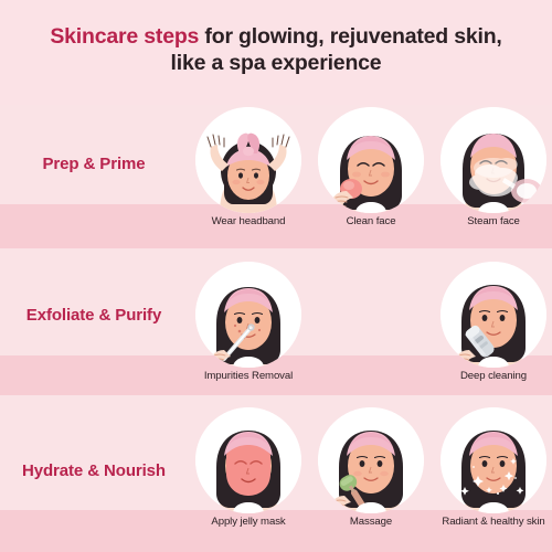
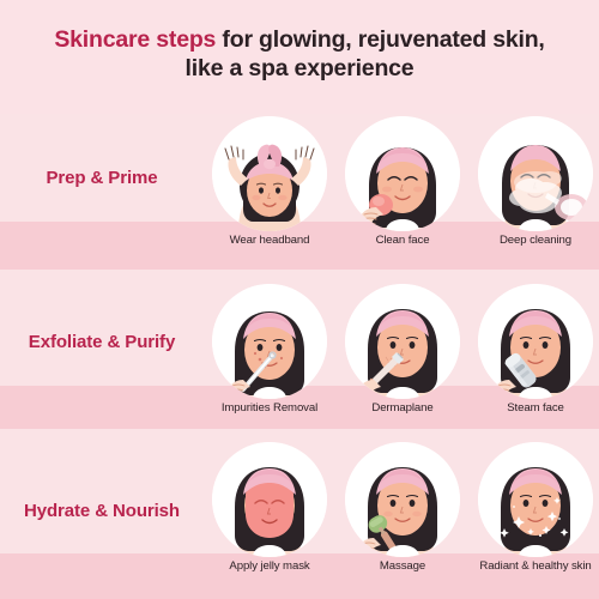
  Skincare steps for glowing, rejuvenated skin,
  like a spa experience
  Prep & Prime
  Exfoliate & Purify
  Hydrate & Nourish
  Wear headband
  Clean face
- Steam face
+ Deep cleaning
  Impurities Removal
+ Dermaplane
- Deep cleaning
+ Steam face
  Apply jelly mask
  Massage
  Radiant & healthy skin
